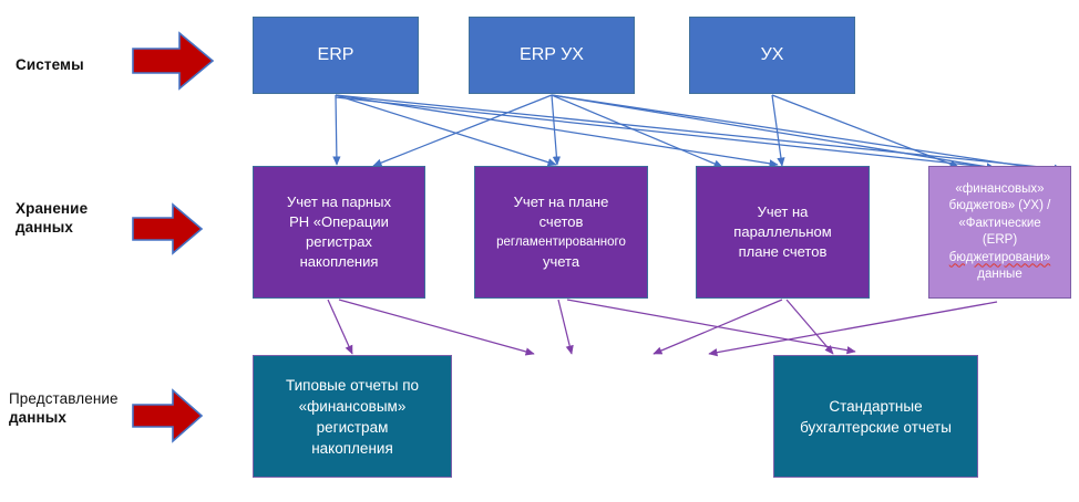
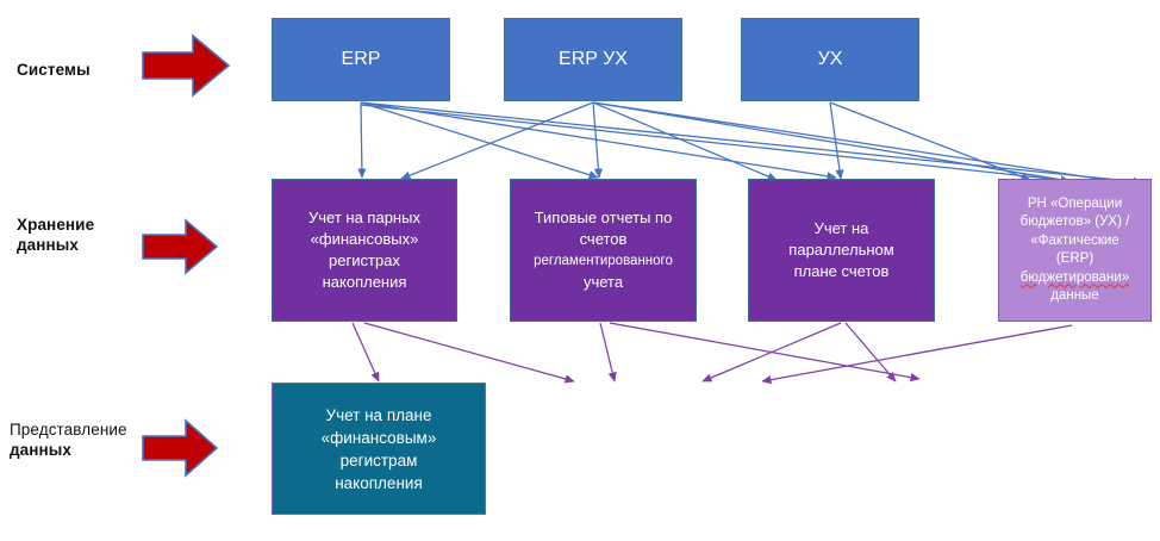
  Системы
  Хранение
  данных
  Представление
  данных
  ERP
  ERP УХ
  УХ
  Учет на парных
- РН «Операции
+ «финансовых»
  регистрах
  накопления
- Учет на плане
+ Типовые отчеты по
  счетов
  регламентированного
  учета
  Учет на
  параллельном
  плане счетов
- «финансовых»
+ РН «Операции
  бюджетов» (УХ) /
  «Фактические
  (ERP)
  бюджетировани»
  данные
- Типовые отчеты по
+ Учет на плане
  «финансовым»
  регистрам
  накопления
- Стандартные
- бухгалтерские отчеты
